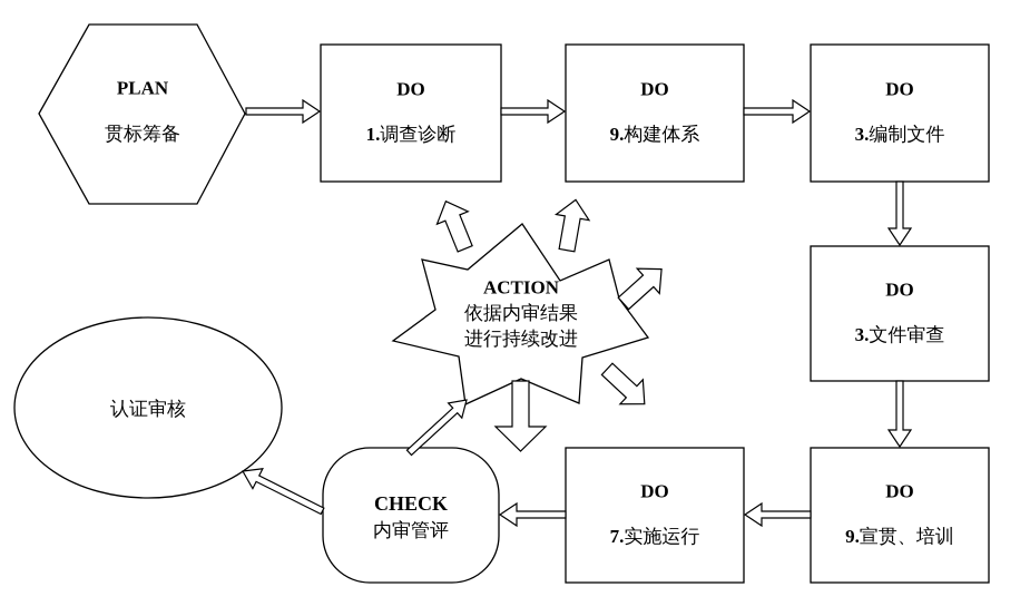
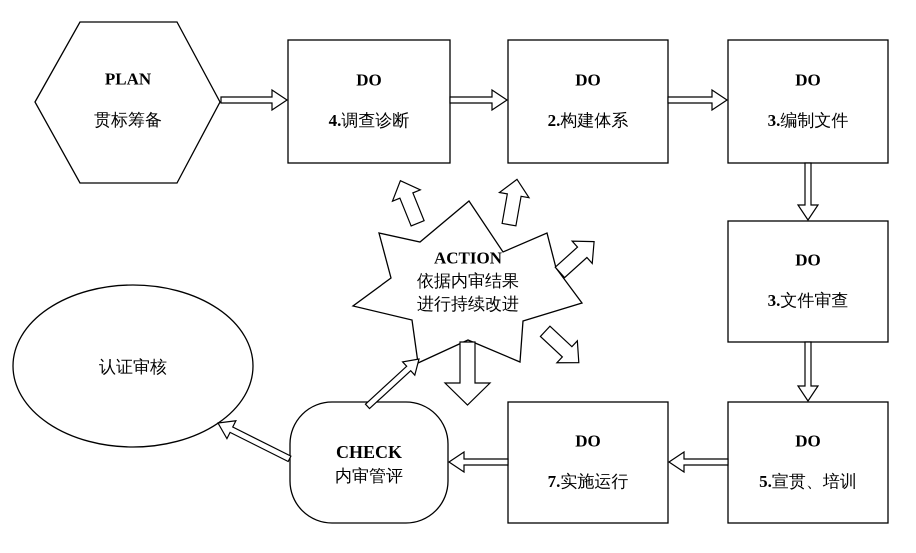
  PLAN
  贯标筹备
  DO
- 1.调查诊断
+ 4.调查诊断
  DO
- 9.构建体系
+ 2.构建体系
  DO
  3.编制文件
  DO
  3.文件审查
  DO
- 9.宣贯、培训
+ 5.宣贯、培训
  DO
  7.实施运行
  CHECK
  内审管评
  认证审核
  ACTION
  依据内审结果
  进行持续改进
